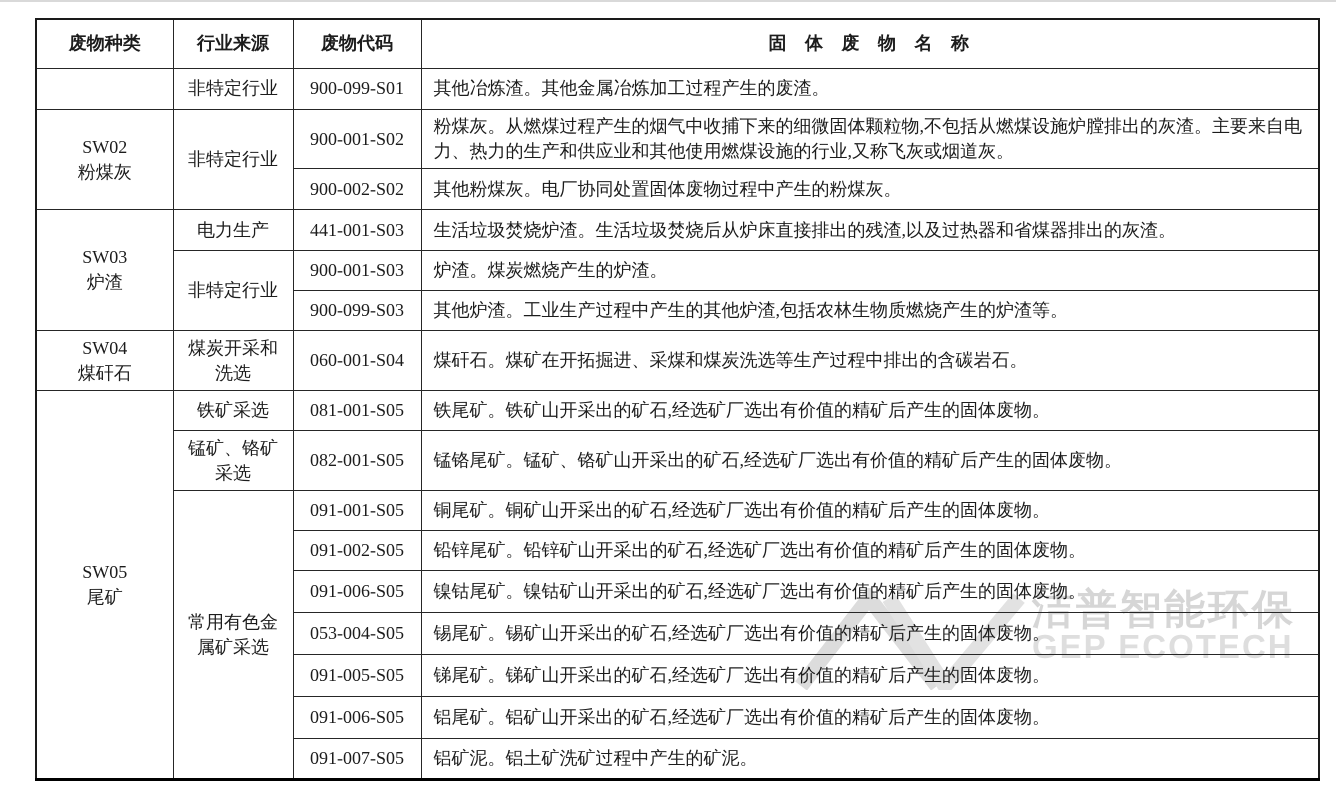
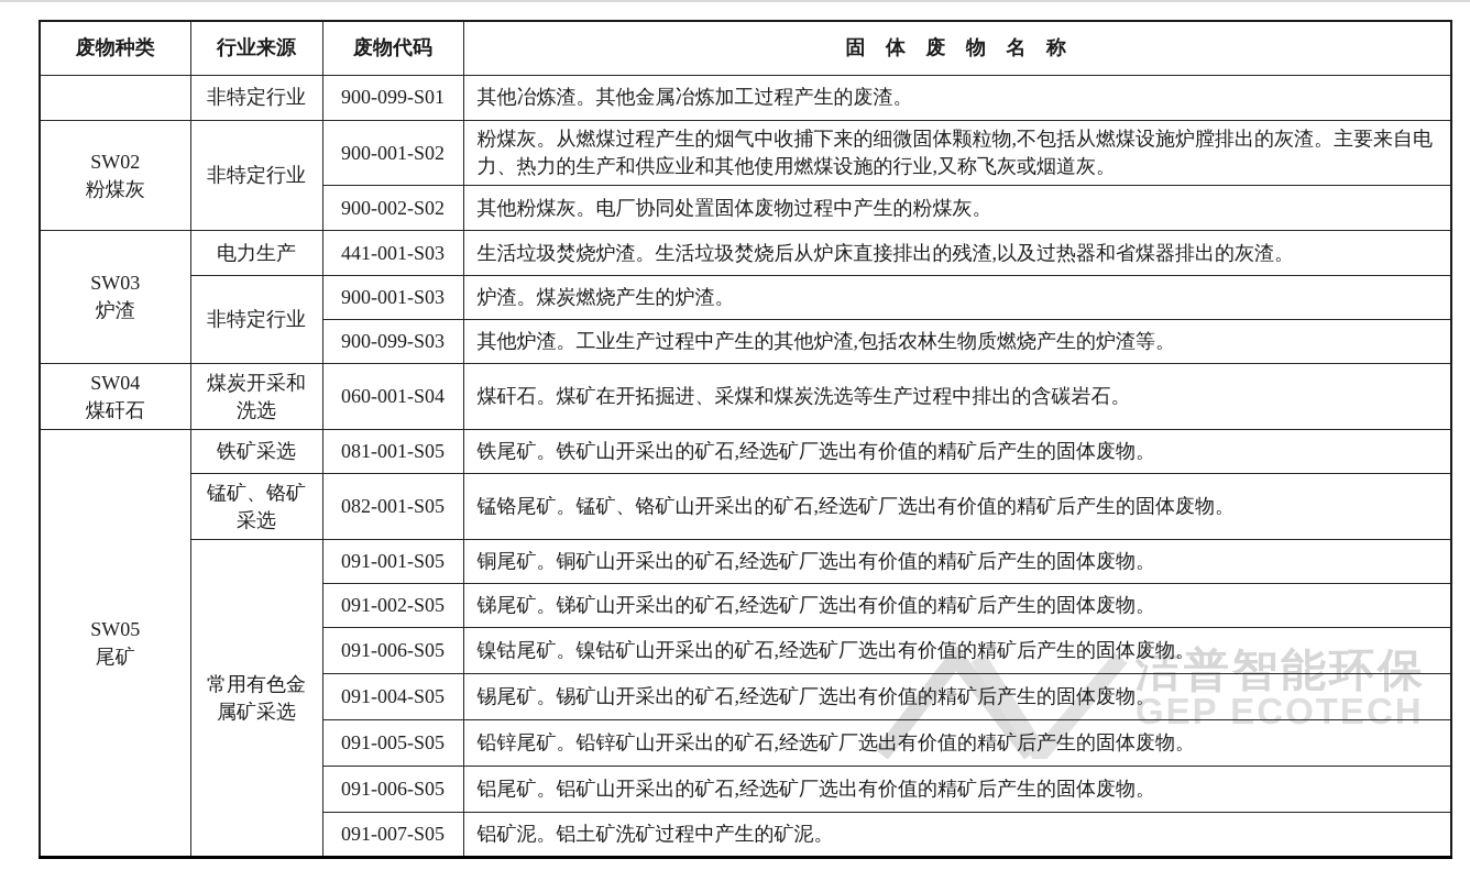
  洁普智能环保
  GEP ECOTECH
  废物种类	行业来源	废物代码	固 体 废 物 名 称
  	非特定行业	900-099-S01	其他冶炼渣。其他金属冶炼加工过程产生的废渣。
  SW02 粉煤灰	非特定行业	900-001-S02	粉煤灰。从燃煤过程产生的烟气中收捕下来的细微固体颗粒物,不包括从燃煤设施炉膛排出的灰渣。主要来自电力、热力的生产和供应业和其他使用燃煤设施的行业,又称飞灰或烟道灰。
  900-002-S02	其他粉煤灰。电厂协同处置固体废物过程中产生的粉煤灰。
  SW03 炉渣	电力生产	441-001-S03	生活垃圾焚烧炉渣。生活垃圾焚烧后从炉床直接排出的残渣,以及过热器和省煤器排出的灰渣。
  非特定行业	900-001-S03	炉渣。煤炭燃烧产生的炉渣。
  900-099-S03	其他炉渣。工业生产过程中产生的其他炉渣,包括农林生物质燃烧产生的炉渣等。
  SW04 煤矸石	煤炭开采和洗选	060-001-S04	煤矸石。煤矿在开拓掘进、采煤和煤炭洗选等生产过程中排出的含碳岩石。
  SW05 尾矿	铁矿采选	081-001-S05	铁尾矿。铁矿山开采出的矿石,经选矿厂选出有价值的精矿后产生的固体废物。
  锰矿、铬矿采选	082-001-S05	锰铬尾矿。锰矿、铬矿山开采出的矿石,经选矿厂选出有价值的精矿后产生的固体废物。
  常用有色金属矿采选	091-001-S05	铜尾矿。铜矿山开采出的矿石,经选矿厂选出有价值的精矿后产生的固体废物。
- 091-002-S05	铅锌尾矿。铅锌矿山开采出的矿石,经选矿厂选出有价值的精矿后产生的固体废物。
+ 091-002-S05	锑尾矿。锑矿山开采出的矿石,经选矿厂选出有价值的精矿后产生的固体废物。
  091-006-S05	镍钴尾矿。镍钴矿山开采出的矿石,经选矿厂选出有价值的精矿后产生的固体废物。
- 053-004-S05	锡尾矿。锡矿山开采出的矿石,经选矿厂选出有价值的精矿后产生的固体废物。
+ 091-004-S05	锡尾矿。锡矿山开采出的矿石,经选矿厂选出有价值的精矿后产生的固体废物。
- 091-005-S05	锑尾矿。锑矿山开采出的矿石,经选矿厂选出有价值的精矿后产生的固体废物。
+ 091-005-S05	铅锌尾矿。铅锌矿山开采出的矿石,经选矿厂选出有价值的精矿后产生的固体废物。
  091-006-S05	铝尾矿。铝矿山开采出的矿石,经选矿厂选出有价值的精矿后产生的固体废物。
  091-007-S05	铝矿泥。铝土矿洗矿过程中产生的矿泥。
